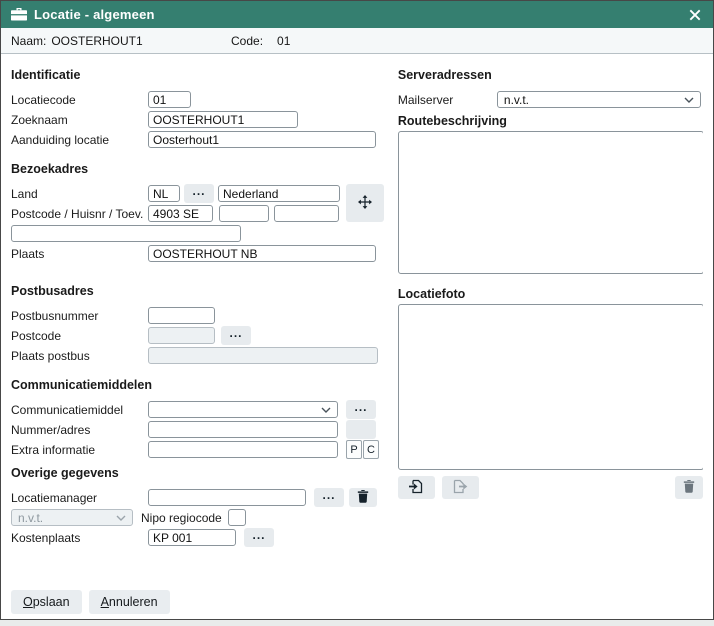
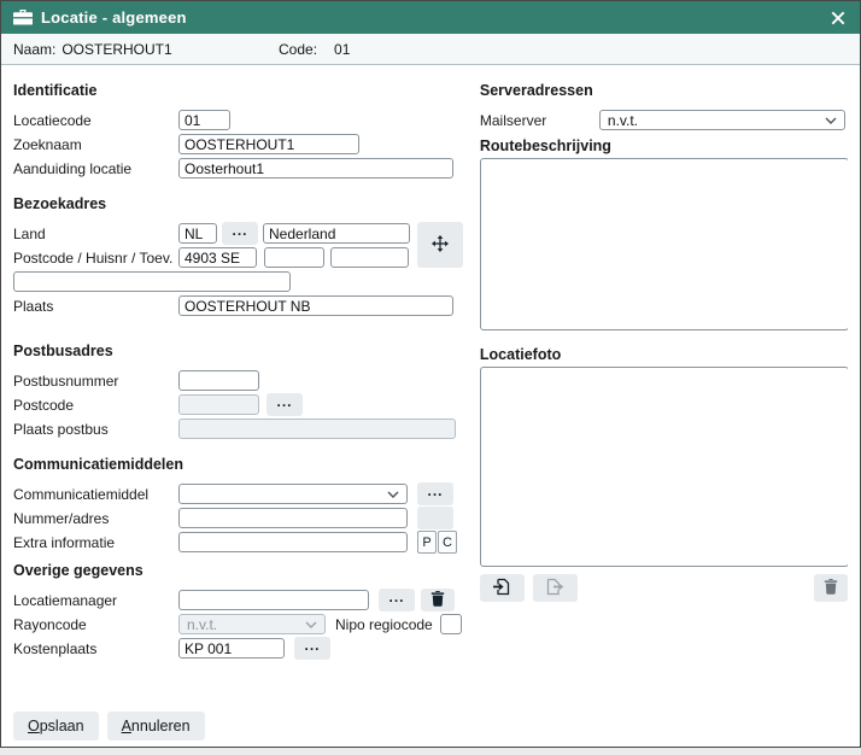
  Locatie - algemeen
  Naam:
  OOSTERHOUT1
  Code:
  01
  Identificatie
  Locatiecode
  01
  Zoeknaam
  OOSTERHOUT1
  Aanduiding locatie
  Oosterhout1
  Bezoekadres
  Land
  NL
  ...
  Nederland
  Postcode / Huisnr / Toev.
  4903 SE
  Plaats
  OOSTERHOUT NB
  Postbusadres
  Postbusnummer
  Postcode
  ...
  Plaats postbus
  Communicatiemiddelen
  Communicatiemiddel
  ...
  Nummer/adres
  Extra informatie
  P
  C
  Overige gegevens
  Locatiemanager
  ...
+ Rayoncode
  n.v.t.
  Nipo regiocode
  Kostenplaats
  KP 001
  ...
  Serveradressen
  Mailserver
  n.v.t.
  Routebeschrijving
  Locatiefoto
  Opslaan
  Annuleren
